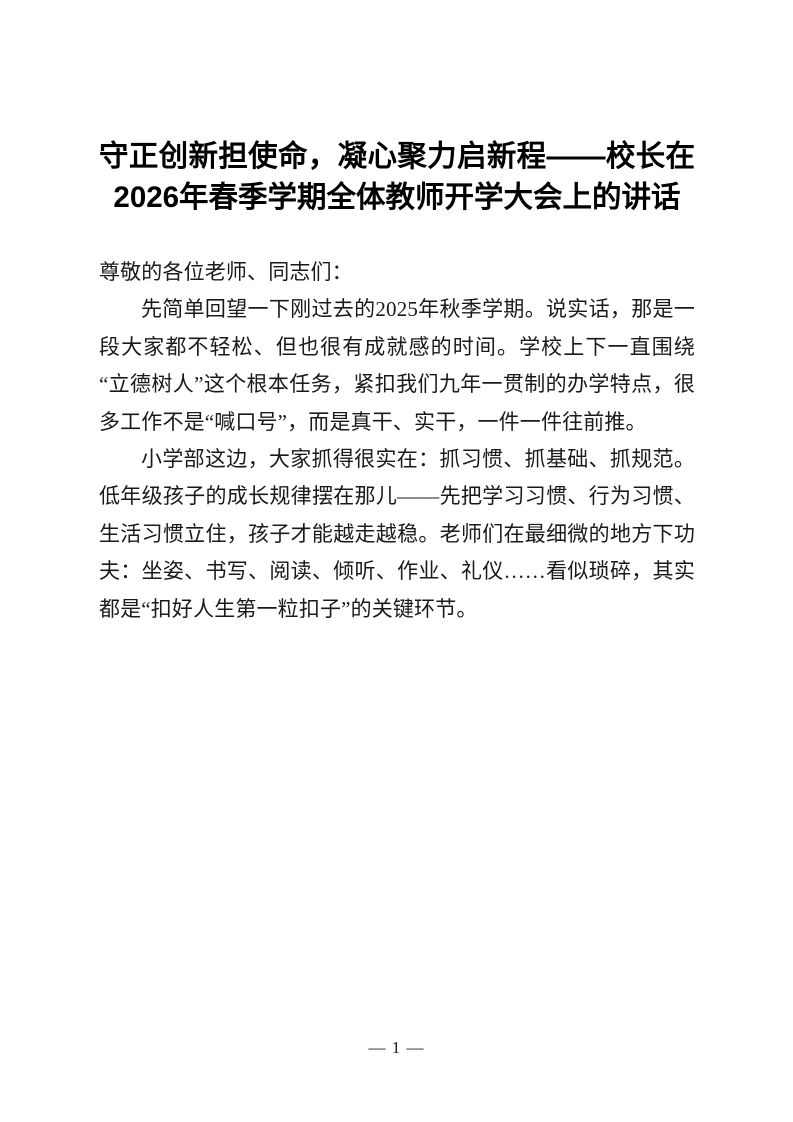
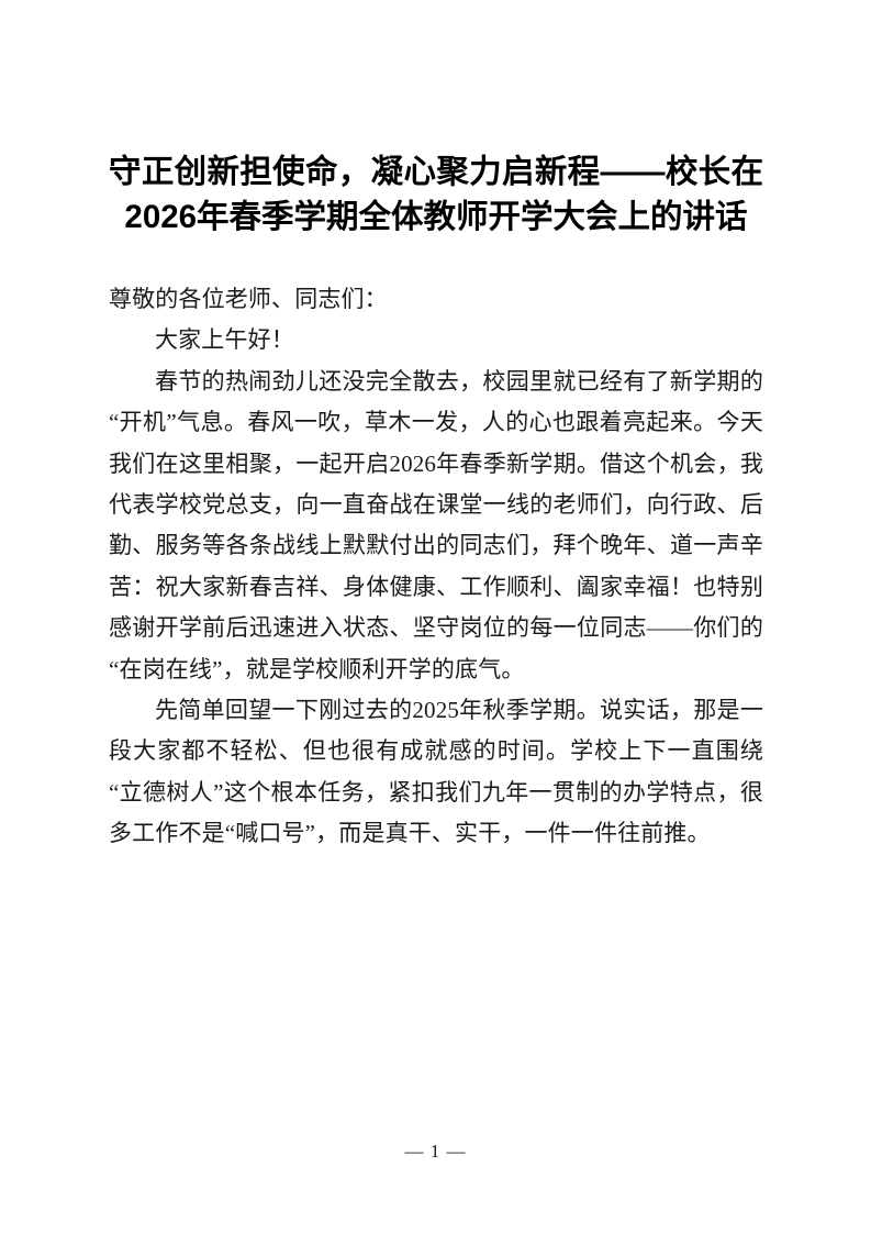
  守正创新担使命，凝心聚力启新程——校长在2026年春季学期全体教师开学大会上的讲话
  尊敬的各位老师、同志们：
+ 大家上午好！
+ 春节的热闹劲儿还没完全散去，校园里就已经有了新学期的“开机”气息。春风一吹，草木一发，人的心也跟着亮起来。今天我们在这里相聚，一起开启2026年春季新学期。借这个机会，我代表学校党总支，向一直奋战在课堂一线的老师们，向行政、后勤、服务等各条战线上默默付出的同志们，拜个晚年、道一声辛苦：祝大家新春吉祥、身体健康、工作顺利、阖家幸福！也特别感谢开学前后迅速进入状态、坚守岗位的每一位同志——你们的“在岗在线”，就是学校顺利开学的底气。
  先简单回望一下刚过去的2025年秋季学期。说实话，那是一段大家都不轻松、但也很有成就感的时间。学校上下一直围绕“立德树人”这个根本任务，紧扣我们九年一贯制的办学特点，很多工作不是“喊口号”，而是真干、实干，一件一件往前推。
- 小学部这边，大家抓得很实在：抓习惯、抓基础、抓规范。低年级孩子的成长规律摆在那儿——先把学习习惯、行为习惯、生活习惯立住，孩子才能越走越稳。老师们在最细微的地方下功夫：坐姿、书写、阅读、倾听、作业、礼仪……看似琐碎，其实都是“扣好人生第一粒扣子”的关键环节。
  — 1 —
